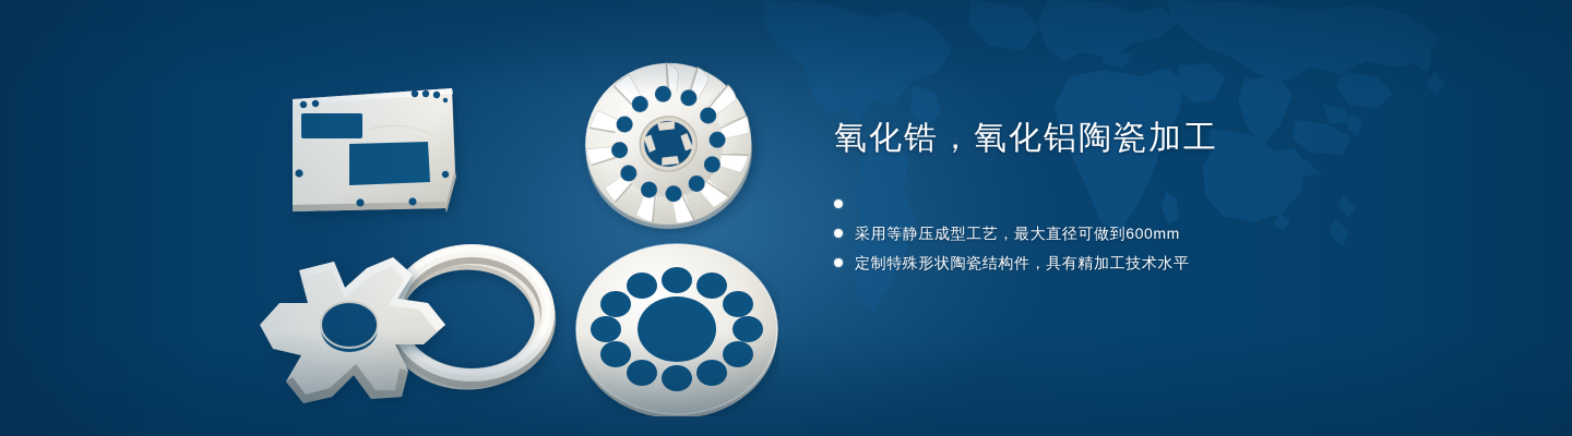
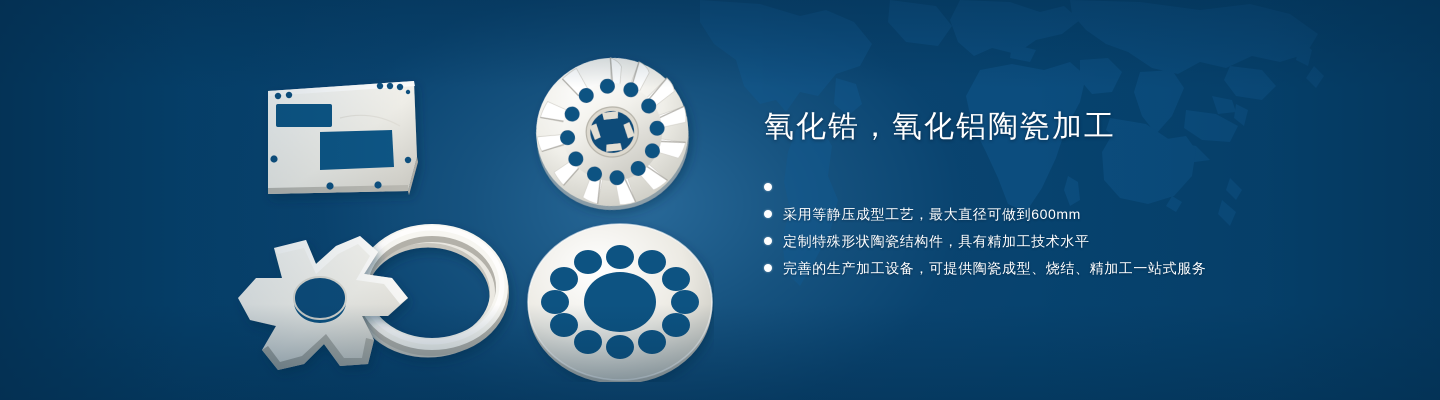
  氧化锆，氧化铝陶瓷加工
  采用等静压成型工艺，最大直径可做到600mm
  定制特殊形状陶瓷结构件，具有精加工技术水平
+ 完善的生产加工设备，可提供陶瓷成型、烧结、精加工一站式服务
